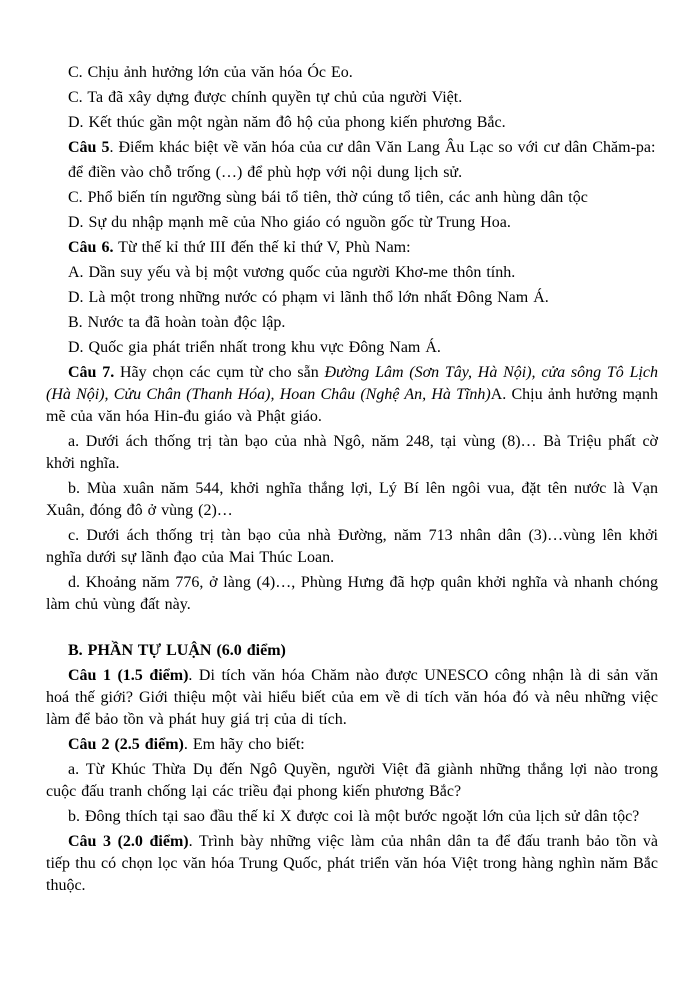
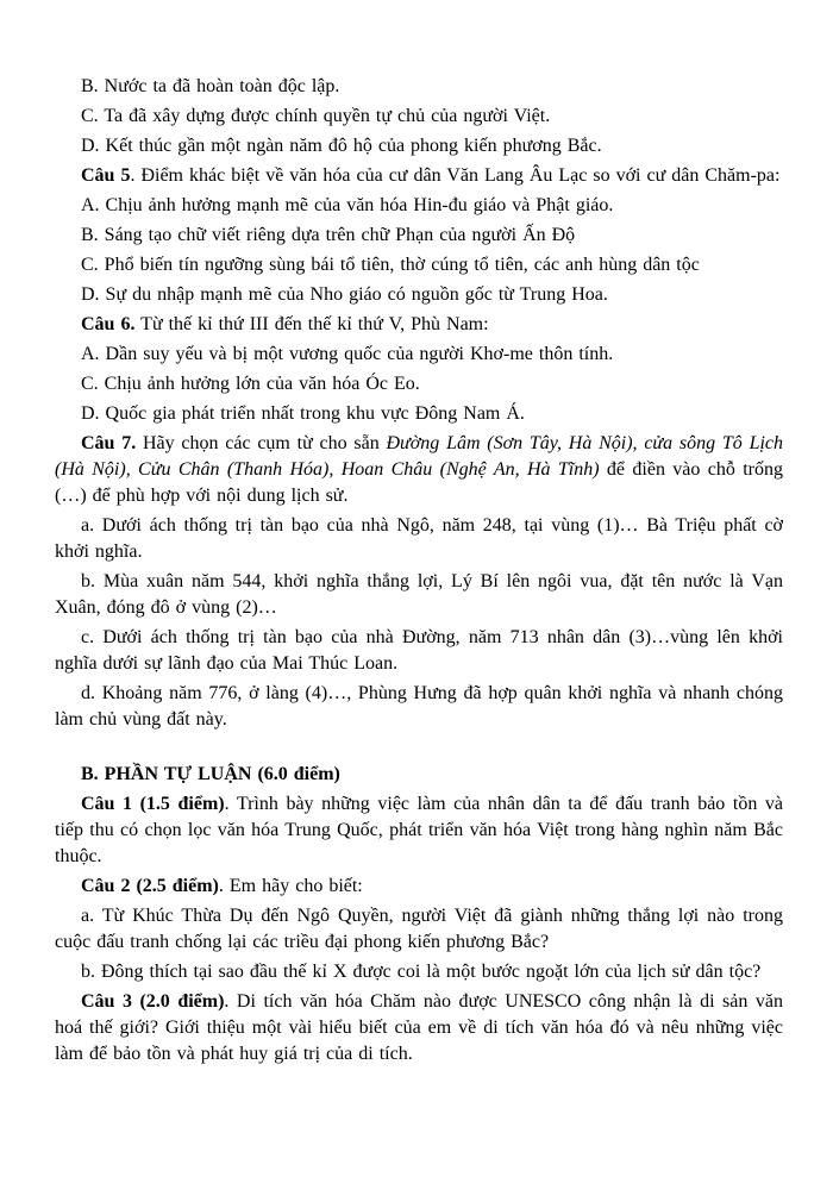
- C. Chịu ảnh hưởng lớn của văn hóa Óc Eo.
+ B. Nước ta đã hoàn toàn độc lập.
  C. Ta đã xây dựng được chính quyền tự chủ của người Việt.
  D. Kết thúc gần một ngàn năm đô hộ của phong kiến phương Bắc.
  Câu 5. Điểm khác biệt về văn hóa của cư dân Văn Lang Âu Lạc so với cư dân Chăm-pa:
- để điền vào chỗ trống (…) để phù hợp với nội dung lịch sử.
+ A. Chịu ảnh hưởng mạnh mẽ của văn hóa Hin-đu giáo và Phật giáo.
+ B. Sáng tạo chữ viết riêng dựa trên chữ Phạn của người Ấn Độ
  C. Phổ biến tín ngưỡng sùng bái tổ tiên, thờ cúng tổ tiên, các anh hùng dân tộc
  D. Sự du nhập mạnh mẽ của Nho giáo có nguồn gốc từ Trung Hoa.
  Câu 6. Từ thế kỉ thứ III đến thế kỉ thứ V, Phù Nam:
  A. Dần suy yếu và bị một vương quốc của người Khơ-me thôn tính.
- D. Là một trong những nước có phạm vi lãnh thổ lớn nhất Đông Nam Á.
- B. Nước ta đã hoàn toàn độc lập.
+ C. Chịu ảnh hưởng lớn của văn hóa Óc Eo.
  D. Quốc gia phát triển nhất trong khu vực Đông Nam Á.
- Câu 7. Hãy chọn các cụm từ cho sẵn Đường Lâm (Sơn Tây, Hà Nội), cửa sông Tô Lịch (Hà Nội), Cửu Chân (Thanh Hóa), Hoan Châu (Nghệ An, Hà Tĩnh)A. Chịu ảnh hưởng mạnh mẽ của văn hóa Hin-đu giáo và Phật giáo.
+ Câu 7. Hãy chọn các cụm từ cho sẵn Đường Lâm (Sơn Tây, Hà Nội), cửa sông Tô Lịch (Hà Nội), Cửu Chân (Thanh Hóa), Hoan Châu (Nghệ An, Hà Tĩnh) để điền vào chỗ trống (…) để phù hợp với nội dung lịch sử.
- a. Dưới ách thống trị tàn bạo của nhà Ngô, năm 248, tại vùng (8)… Bà Triệu phất cờ khởi nghĩa.
+ a. Dưới ách thống trị tàn bạo của nhà Ngô, năm 248, tại vùng (1)… Bà Triệu phất cờ khởi nghĩa.
  b. Mùa xuân năm 544, khởi nghĩa thắng lợi, Lý Bí lên ngôi vua, đặt tên nước là Vạn Xuân, đóng đô ở vùng (2)…
  c. Dưới ách thống trị tàn bạo của nhà Đường, năm 713 nhân dân (3)…vùng lên khởi nghĩa dưới sự lãnh đạo của Mai Thúc Loan.
  d. Khoảng năm 776, ở làng (4)…, Phùng Hưng đã hợp quân khởi nghĩa và nhanh chóng làm chủ vùng đất này.
  B. PHẦN TỰ LUẬN (6.0 điểm)
- Câu 1 (1.5 điểm). Di tích văn hóa Chăm nào được UNESCO công nhận là di sản văn hoá thế giới? Giới thiệu một vài hiểu biết của em về di tích văn hóa đó và nêu những việc làm để bảo tồn và phát huy giá trị của di tích.
+ Câu 1 (1.5 điểm). Trình bày những việc làm của nhân dân ta để đấu tranh bảo tồn và tiếp thu có chọn lọc văn hóa Trung Quốc, phát triển văn hóa Việt trong hàng nghìn năm Bắc thuộc.
  Câu 2 (2.5 điểm). Em hãy cho biết:
  a. Từ Khúc Thừa Dụ đến Ngô Quyền, người Việt đã giành những thắng lợi nào trong cuộc đấu tranh chống lại các triều đại phong kiến phương Bắc?
  b. Đông thích tại sao đầu thế kỉ X được coi là một bước ngoặt lớn của lịch sử dân tộc?
- Câu 3 (2.0 điểm). Trình bày những việc làm của nhân dân ta để đấu tranh bảo tồn và tiếp thu có chọn lọc văn hóa Trung Quốc, phát triển văn hóa Việt trong hàng nghìn năm Bắc thuộc.
+ Câu 3 (2.0 điểm). Di tích văn hóa Chăm nào được UNESCO công nhận là di sản văn hoá thế giới? Giới thiệu một vài hiểu biết của em về di tích văn hóa đó và nêu những việc làm để bảo tồn và phát huy giá trị của di tích.
